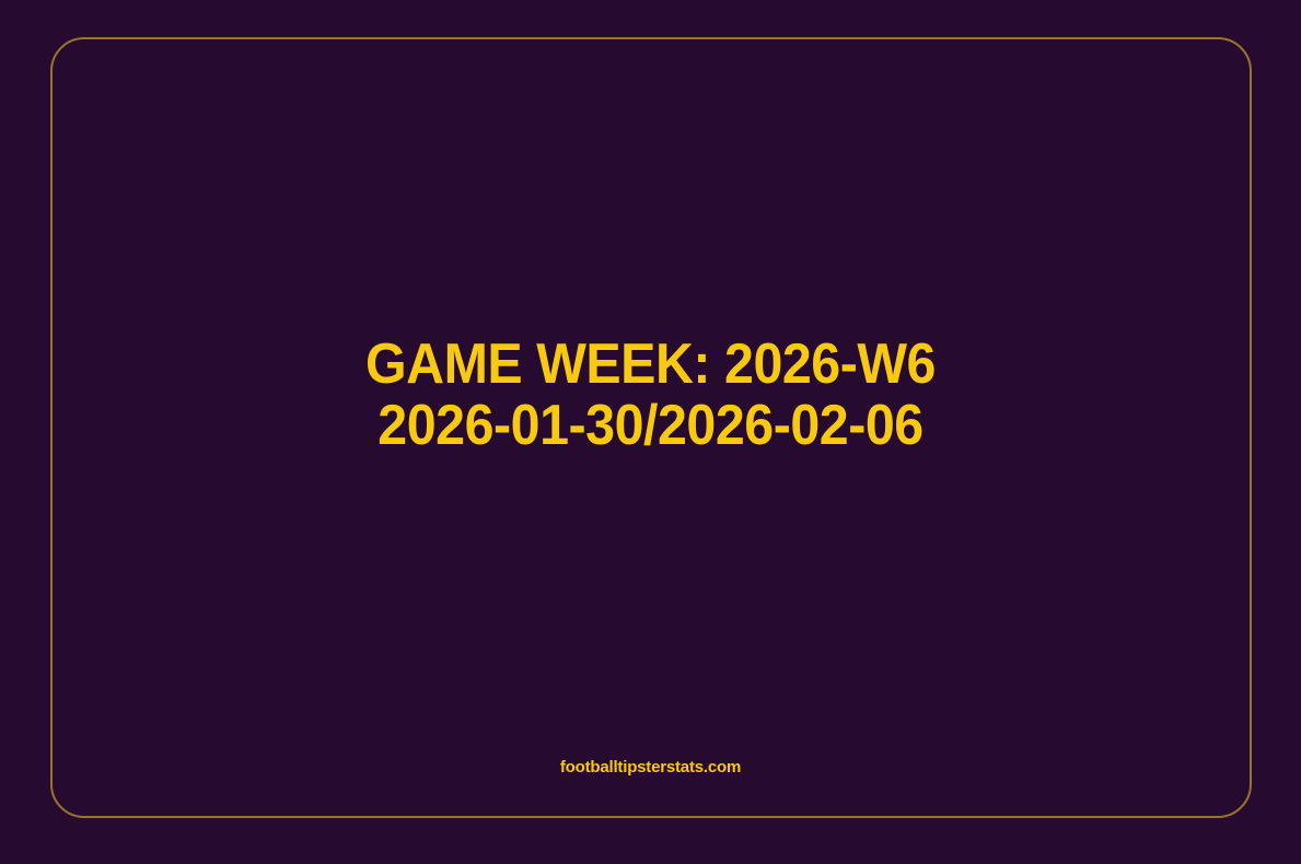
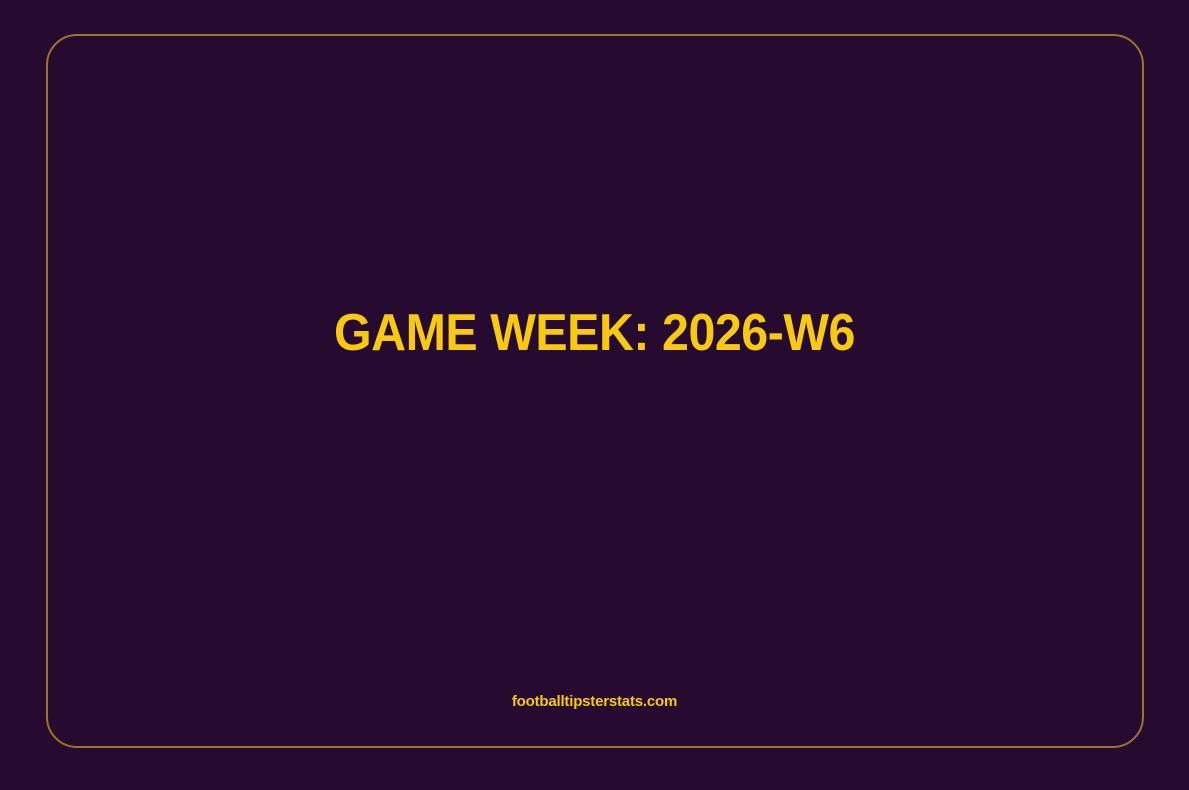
  GAME WEEK: 2026-W6
- 2026-01-30/2026-02-06
  footballtipsterstats.com
